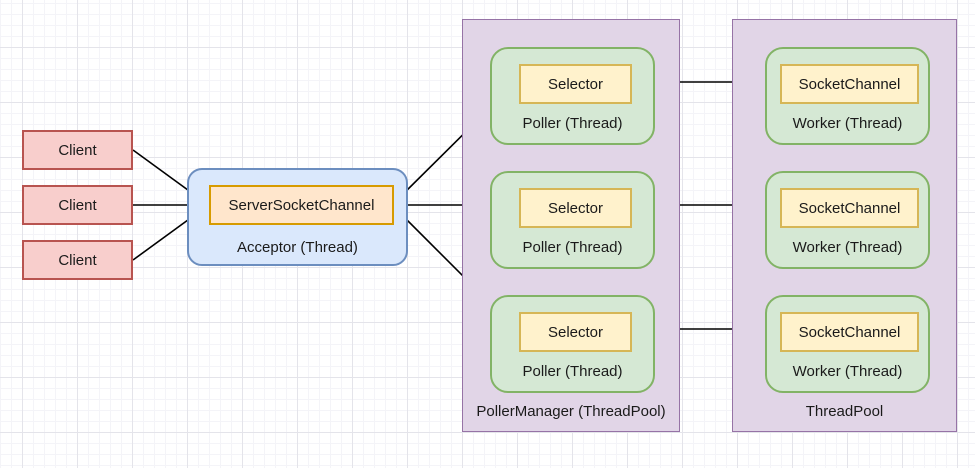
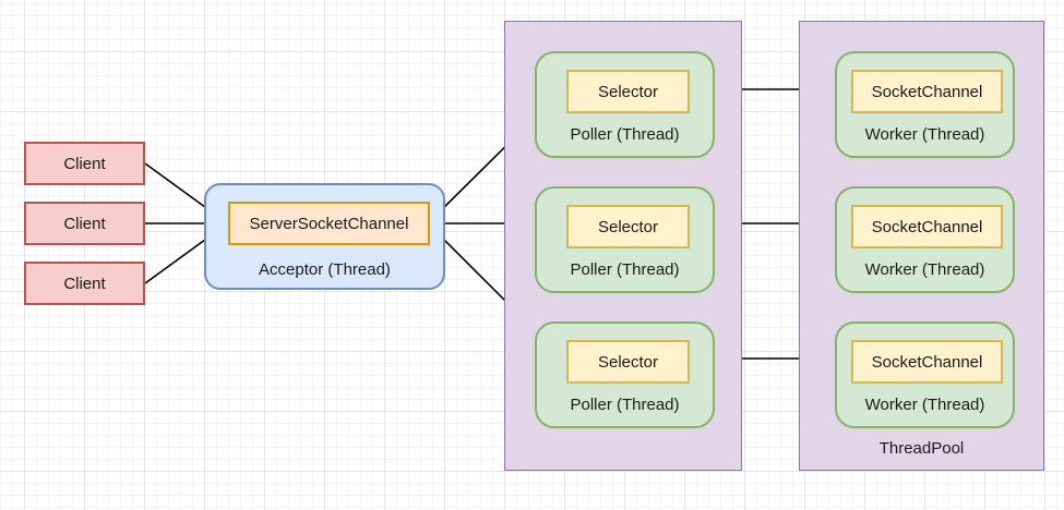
  Client
  Client
  Client
  ServerSocketChannel
  Acceptor (Thread)
  Selector
  Poller (Thread)
  Selector
  Poller (Thread)
  Selector
  Poller (Thread)
- PollerManager (ThreadPool)
  SocketChannel
  Worker (Thread)
  SocketChannel
  Worker (Thread)
  SocketChannel
  Worker (Thread)
  ThreadPool
